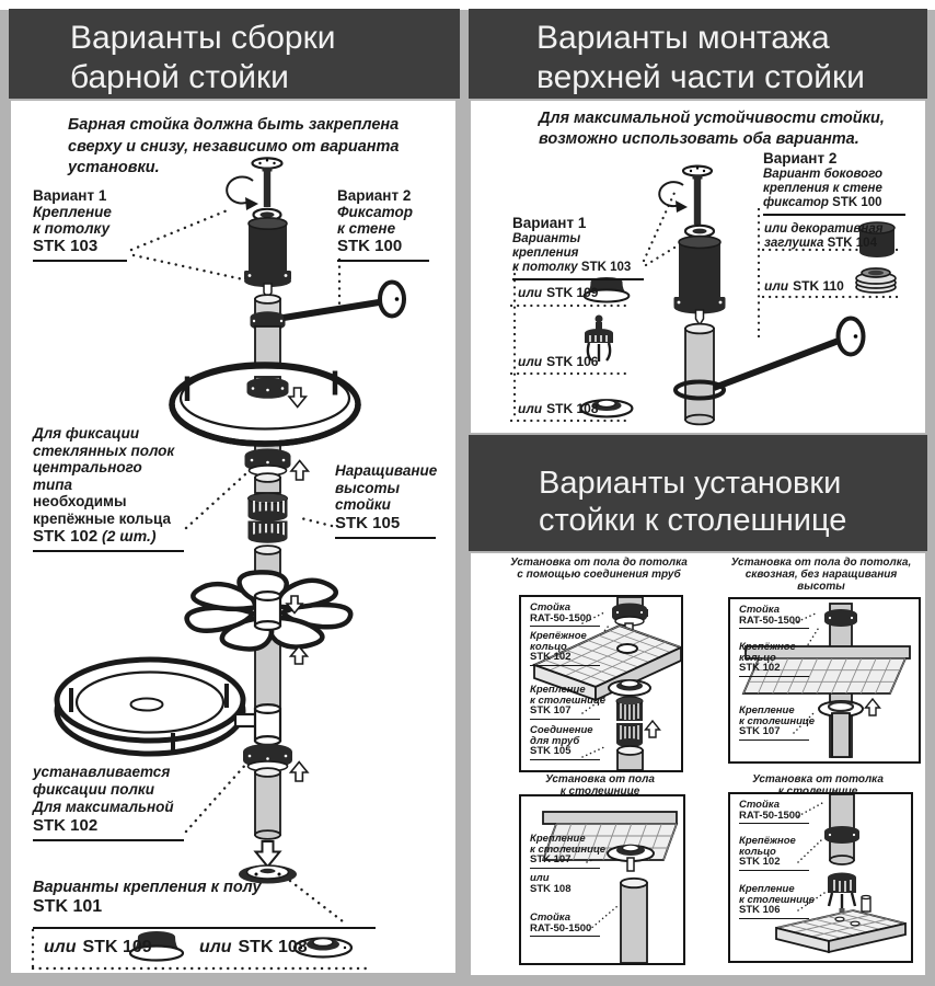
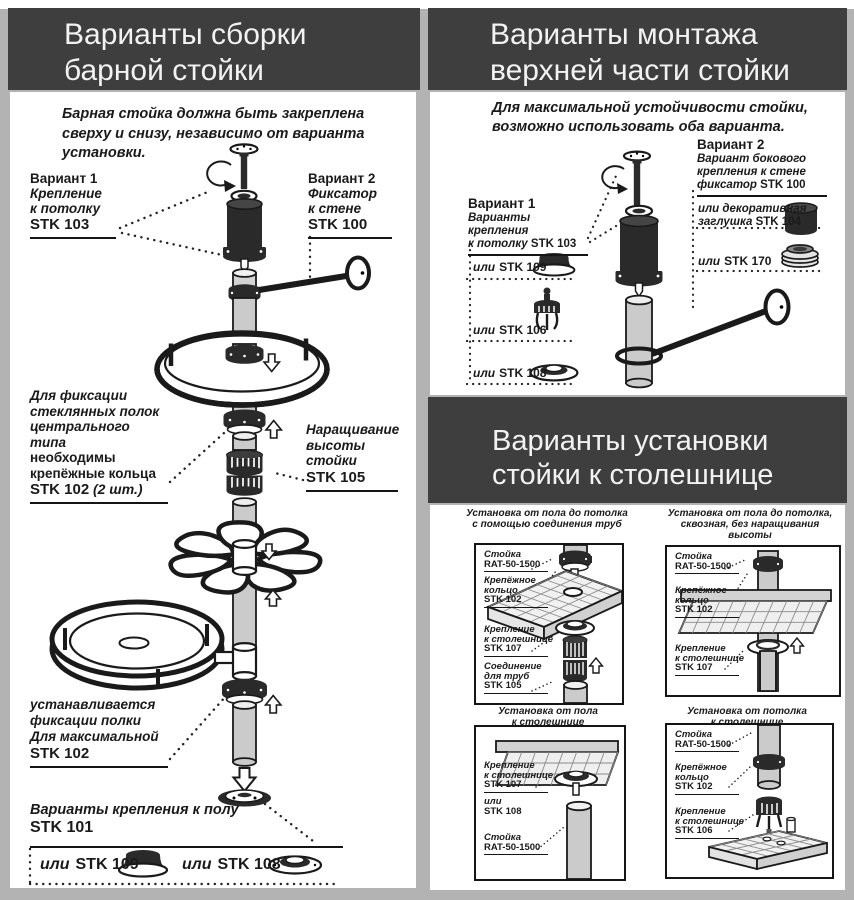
  Варианты сборки
  барной стойки
  Барная стойка должна быть закреплена
  сверху и снизу, независимо от варианта установки.
  Вариант 1
  Крепление
  к потолку
  STK 103
  Вариант 2
  Фиксатор
  к стене
  STK 100
  Для фиксации
  стеклянных полок
  центрального типа
  необходимы
  крепёжные кольца
  STK 102 (2 шт.)
  Наращивание
  высоты
  стойки
  STK 105
  устанавливается
  фиксации полки
  Для максимальной
  STK 102
  Варианты крепления к полу
  STK 101
  или STK 109
  или STK 108
  Варианты монтажа
  верхней части стойки
  Для максимальной устойчивости стойки,
  возможно использовать оба варианта.
  Вариант 2
  Вариант бокового
  крепления к стене
  фиксатор STK 100
  Вариант 1
  Варианты крепления
  к потолку STK 103
  или STK 109
  или STK 106
  или STK 108
  или декоративная
  заглушка STK 104
- или STK 110
+ или STK 170
  Варианты установки
  стойки к столешнице
  Установка от пола до потолка
  с помощью соединения труб
  Установка от пола до потолка,
  сквозная, без наращивания
  высоты
  Установка от пола
  к столешнице
  Установка от потолка
  Стойка
  RAT-50-1500
  Крепёжное
  кольцо
  STK 102
  Крепление
  к столешнице
  STK 107
  Соединение
  для труб
  STK 105
  Стойка
  RAT-50-1500
  Крепёжное
  кольцо
  STK 102
  Крепление
  к столешнице
  STK 107
  Крепление
  к столешнице
  STK 107
  или
  STK 108
  Стойка
  RAT-50-1500
  Стойка
  RAT-50-1500
  Крепёжное
  кольцо
  STK 102
  Крепление
  к столешнице
  STK 106
